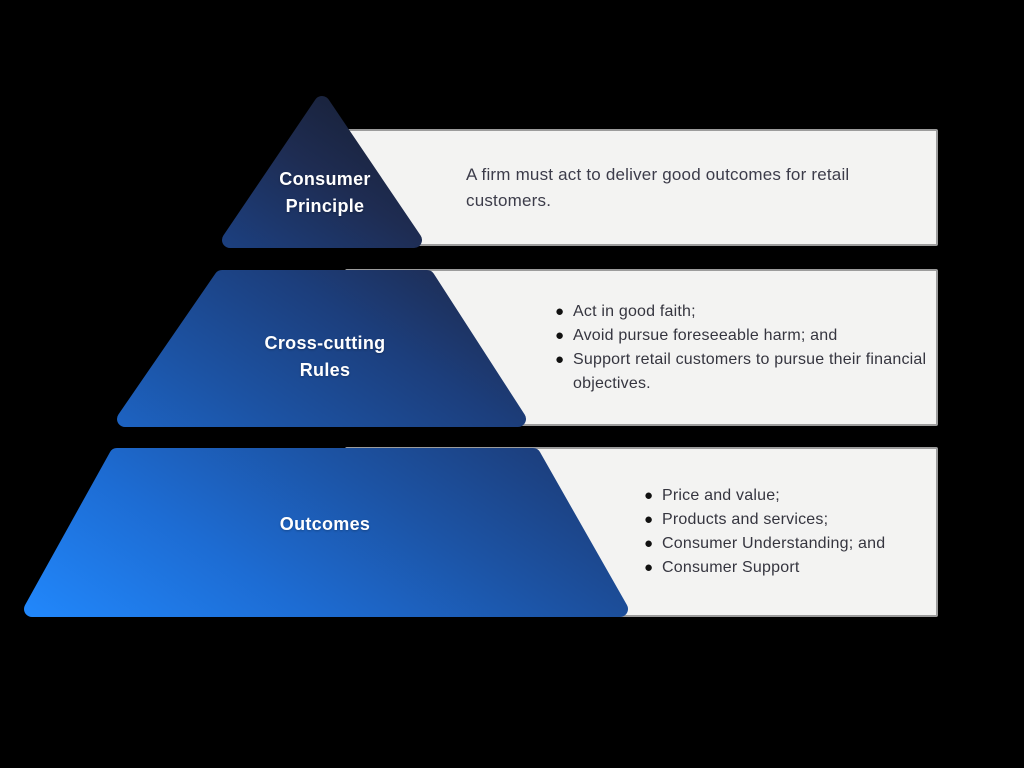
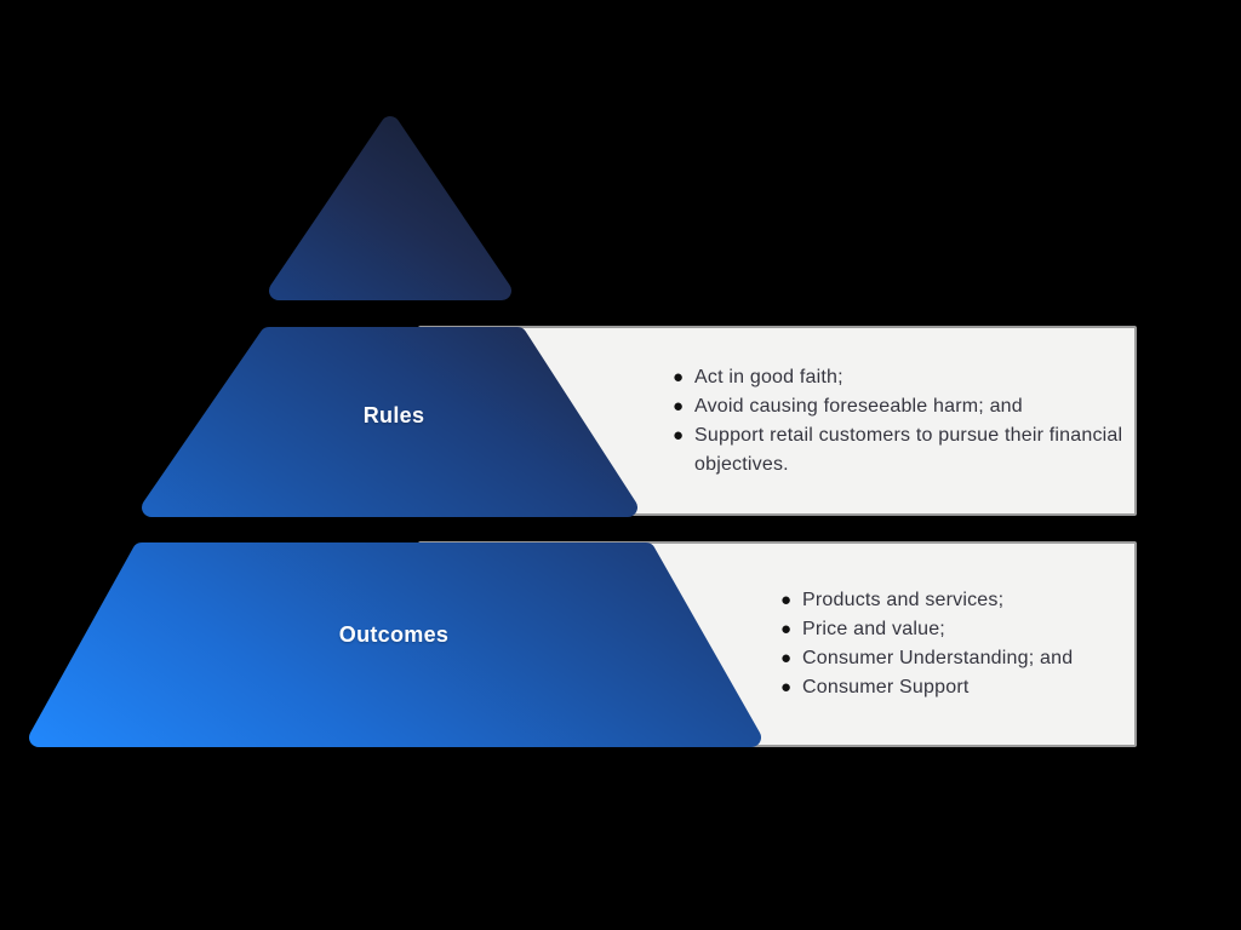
- A firm must act to deliver good outcomes for retail customers.
  ●
  Act in good faith;
  ●
- Avoid pursue foreseeable harm; and
+ Avoid causing foreseeable harm; and
  ●
  Support retail customers to pursue their financial objectives.
  ●
- Price and value;
+ Products and services;
  ●
- Products and services;
+ Price and value;
  ●
  Consumer Understanding; and
  ●
  Consumer Support
- Consumer
- Principle
- Cross-cutting
  Rules
  Outcomes
